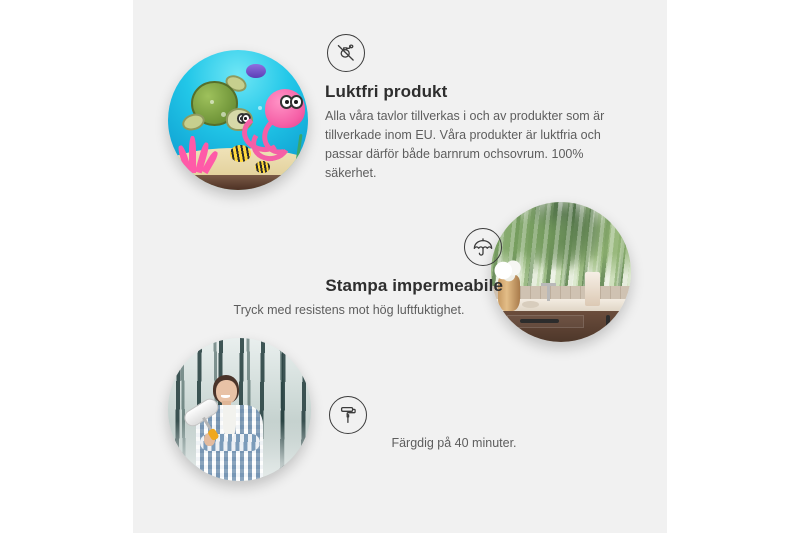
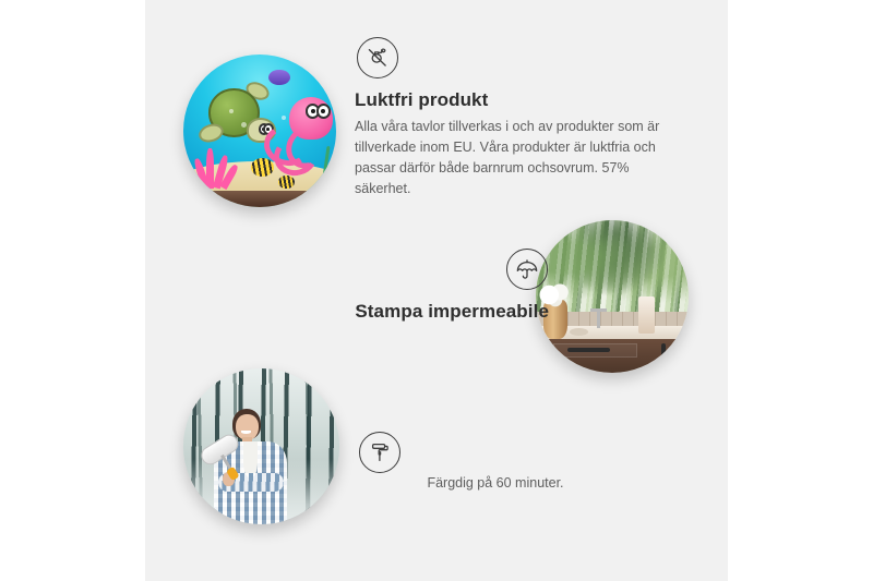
  Luktfri produkt
- Alla våra tavlor tillverkas i och av produkter som är tillverkade inom EU. Våra produkter är luktfria och passar därför både barnrum ochsovrum. 100% säkerhet.
+ Alla våra tavlor tillverkas i och av produkter som är tillverkade inom EU. Våra produkter är luktfria och passar därför både barnrum ochsovrum. 57% säkerhet.
  Stampa impermeabile
- Tryck med resistens mot hög luftfuktighet.
- Färgdig på 40 minuter.
+ Färgdig på 60 minuter.
